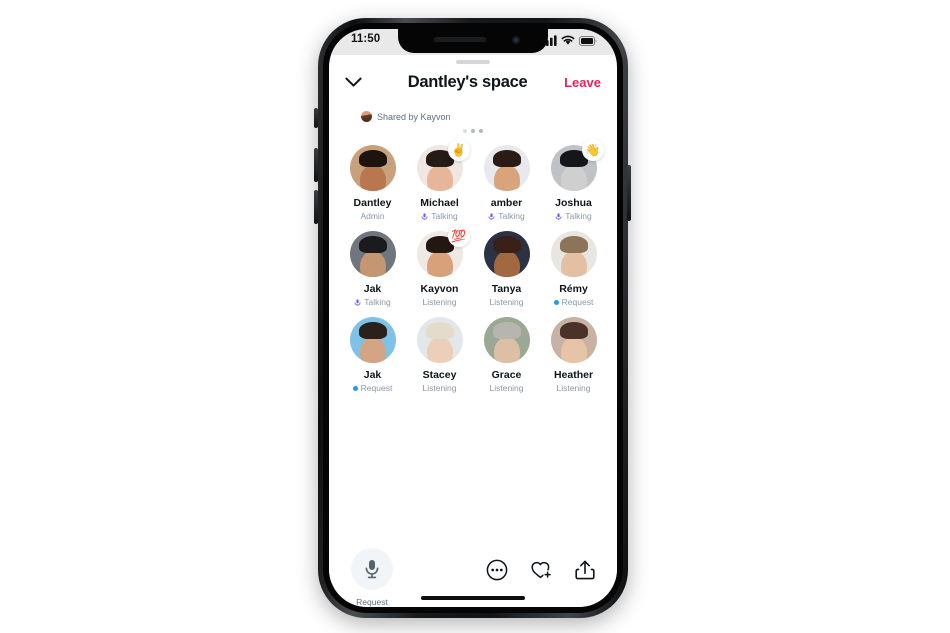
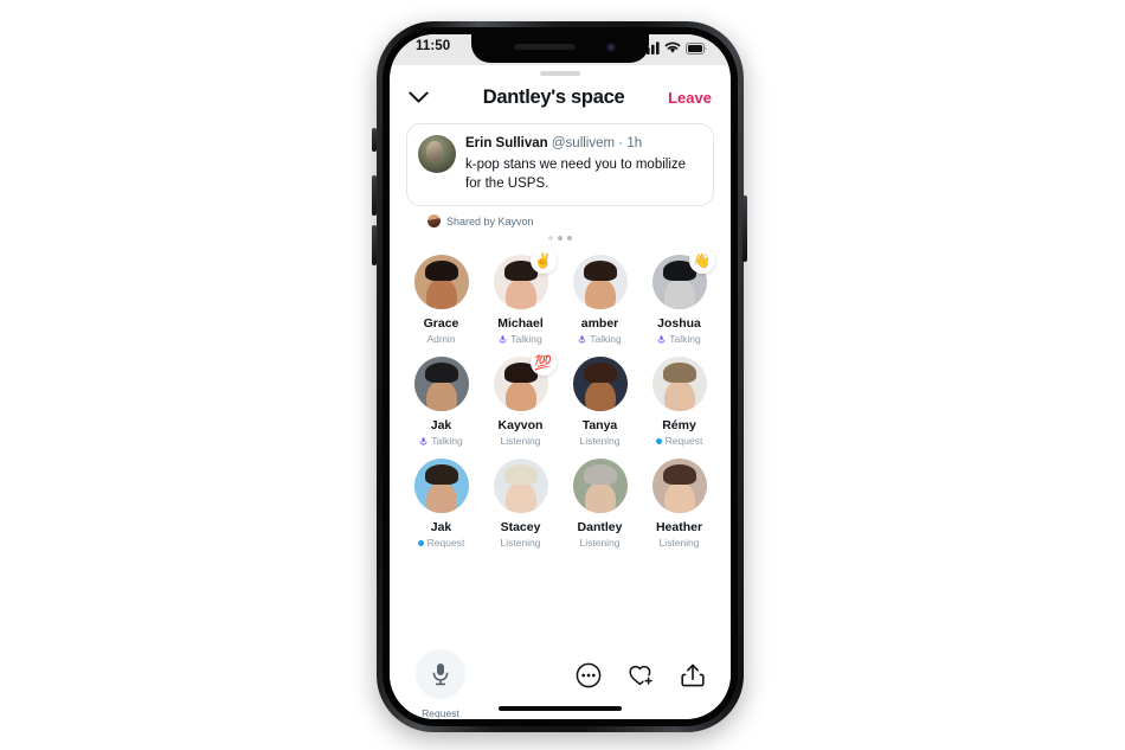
  11:50
  Dantley's space
  Leave
+ Erin Sullivan @sullivem · 1h
+ k-pop stans we need you to mobilize for the USPS.
  Shared by Kayvon
- Dantley
+ Grace
  Admin
  ✌️
  Michael
  Talking
  amber
  Talking
  👋
  Joshua
  Talking
  Jak
  Talking
  💯
  Kayvon
  Listening
  Tanya
  Listening
  Rémy
  Request
  Jak
  Request
  Stacey
  Listening
- Grace
+ Dantley
  Listening
  Heather
  Listening
  Request
